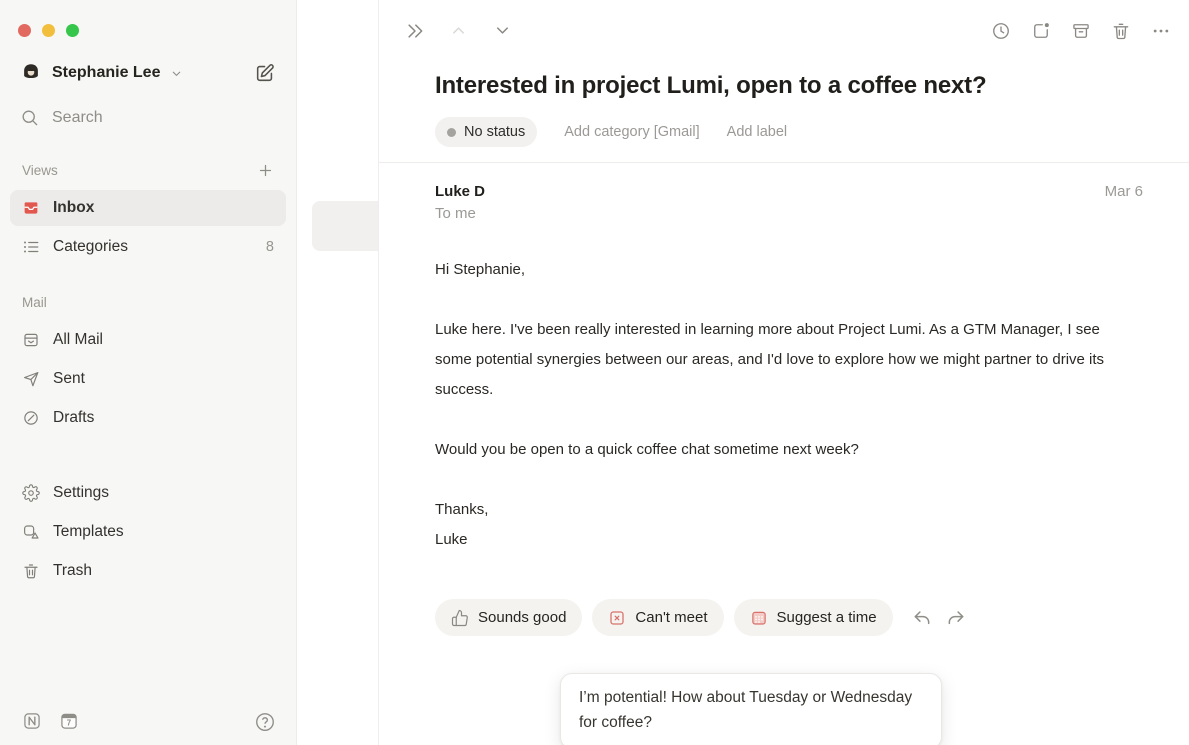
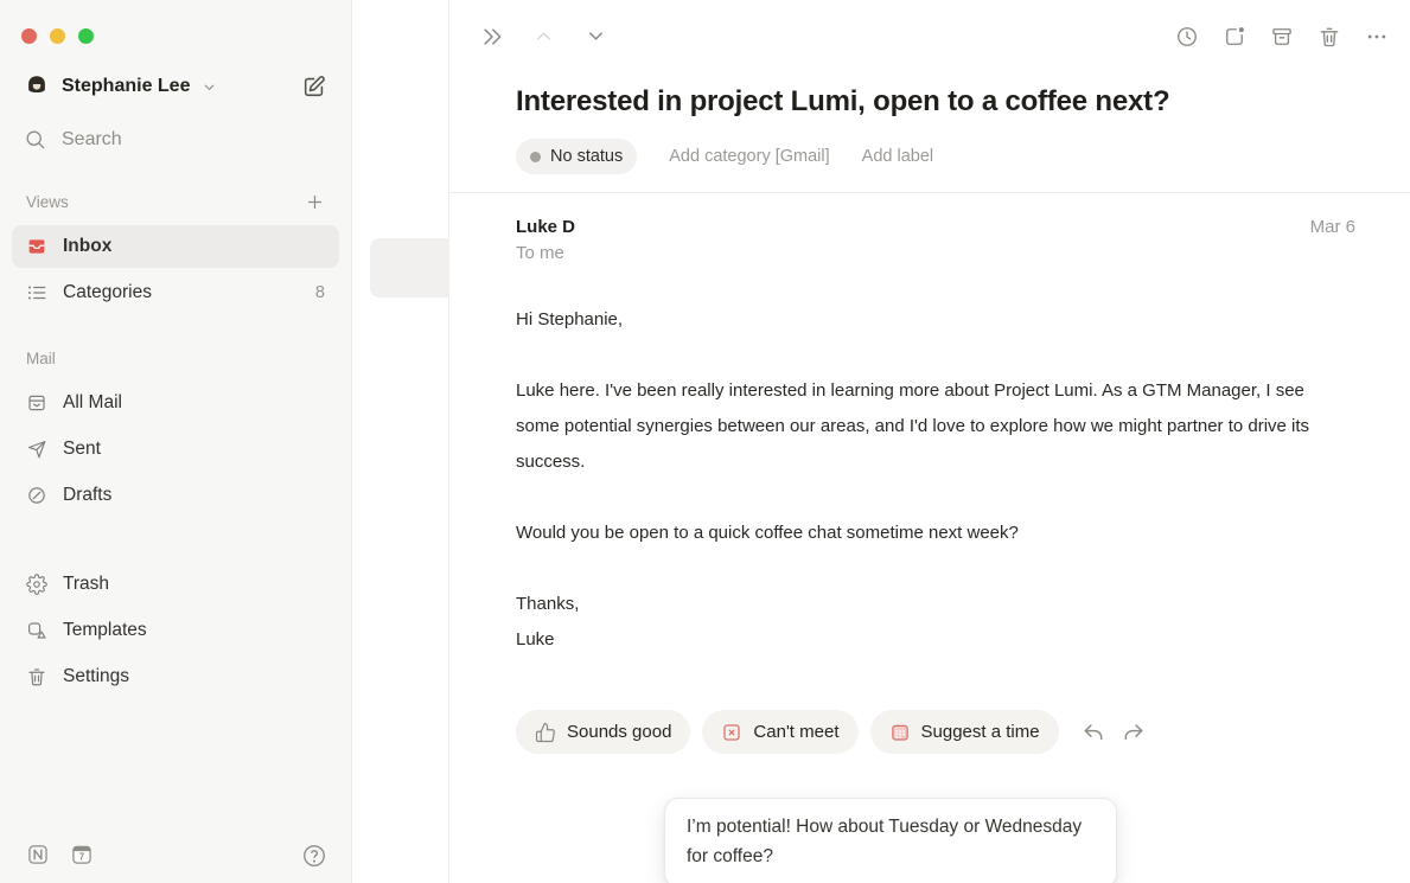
  Stephanie Lee
  Search
  Views
  Inbox
  Categories
  8
  Mail
  All Mail
  Sent
  Drafts
- Settings
+ Trash
  Templates
- Trash
+ Settings
  7
  Interested in project Lumi, open to a coffee next?
  No status
  Add category [Gmail]
  Add label
  Luke D
  Mar 6
  To me
  Hi Stephanie,
  Luke here. I've been really interested in learning more about Project Lumi. As a GTM Manager, I see some potential synergies between our areas, and I'd love to explore how we might partner to drive its success.
  Would you be open to a quick coffee chat sometime next week?
  Thanks,
  Luke
  Sounds good
  Can't meet
  Suggest a time
  I’m potential! How about Tuesday or Wednesday for coffee?
